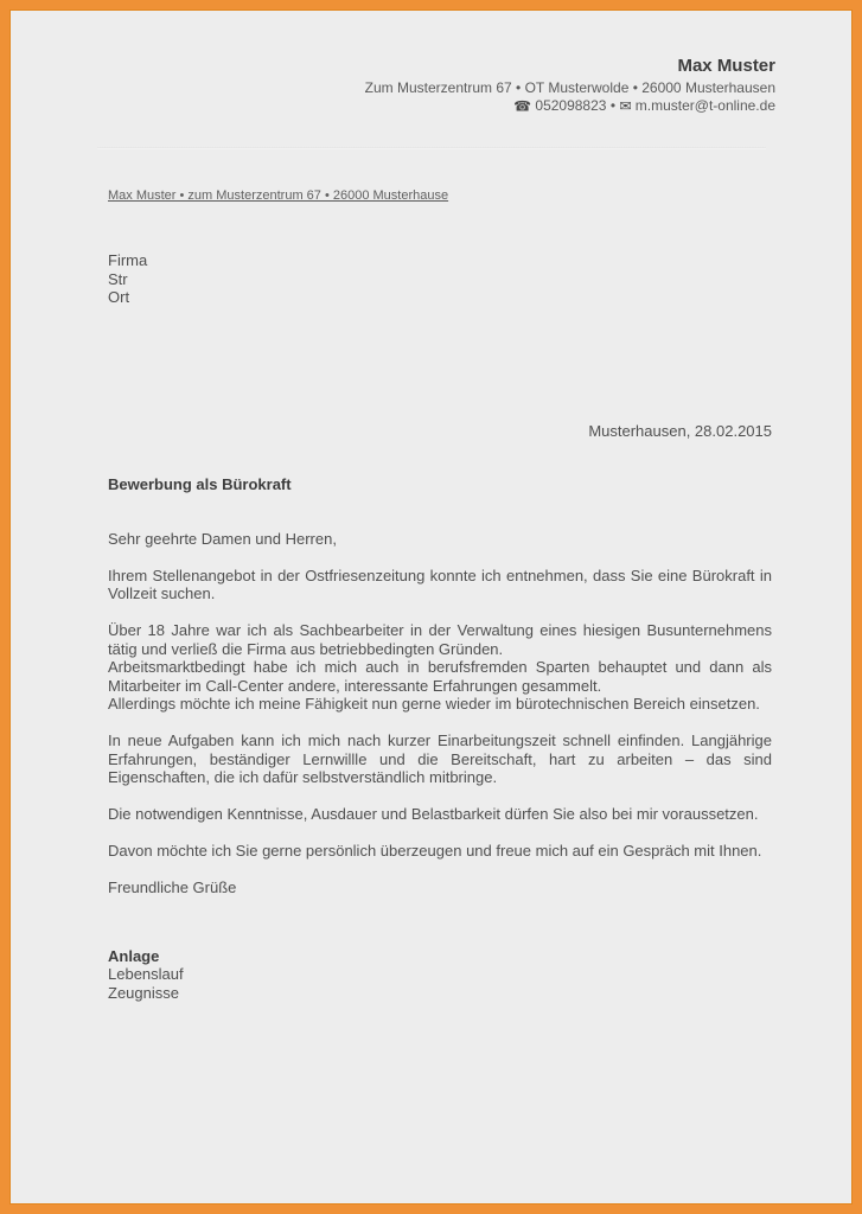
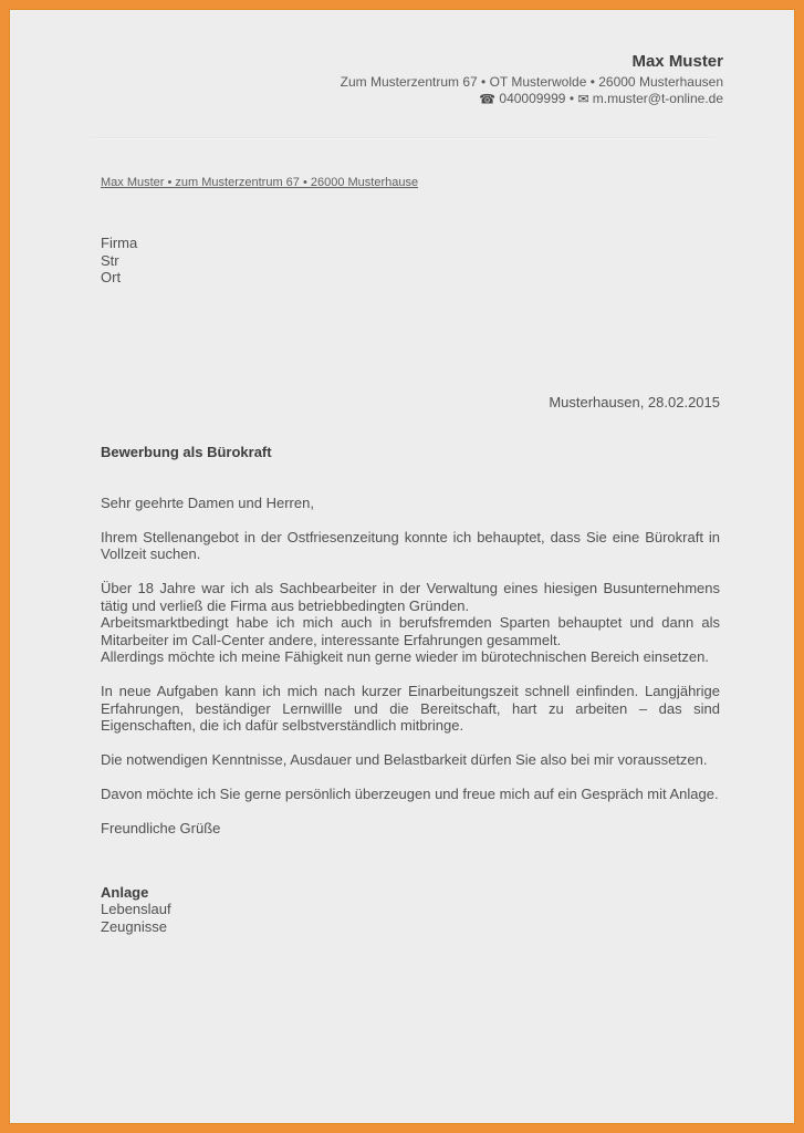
  Max Muster
  Zum Musterzentrum 67 • OT Musterwolde • 26000 Musterhausen
- ☎ 052098823 • ✉ m.muster@t-online.de
+ ☎ 040009999 • ✉ m.muster@t-online.de
  Max Muster • zum Musterzentrum 67 • 26000 Musterhause
  Firma
  Str
  Ort
  Musterhausen, 28.02.2015
  Bewerbung als Bürokraft
  Sehr geehrte Damen und Herren,
- Ihrem Stellenangebot in der Ostfriesenzeitung konnte ich entnehmen, dass Sie eine Bürokraft in Vollzeit suchen.
+ Ihrem Stellenangebot in der Ostfriesenzeitung konnte ich behauptet, dass Sie eine Bürokraft in Vollzeit suchen.
  Über 18 Jahre war ich als Sachbearbeiter in der Verwaltung eines hiesigen Busunternehmens tätig und verließ die Firma aus betriebbedingten Gründen.
  Arbeitsmarktbedingt habe ich mich auch in berufsfremden Sparten behauptet und dann als Mitarbeiter im Call-Center andere, interessante Erfahrungen gesammelt.
  Allerdings möchte ich meine Fähigkeit nun gerne wieder im bürotechnischen Bereich einsetzen.
  In neue Aufgaben kann ich mich nach kurzer Einarbeitungszeit schnell einfinden. Langjährige Erfahrungen, beständiger Lernwillle und die Bereitschaft, hart zu arbeiten – das sind Eigenschaften, die ich dafür selbstverständlich mitbringe.
  Die notwendigen Kenntnisse, Ausdauer und Belastbarkeit dürfen Sie also bei mir voraussetzen.
- Davon möchte ich Sie gerne persönlich überzeugen und freue mich auf ein Gespräch mit Ihnen.
+ Davon möchte ich Sie gerne persönlich überzeugen und freue mich auf ein Gespräch mit Anlage.
  Freundliche Grüße
  Anlage
  Lebenslauf
  Zeugnisse
